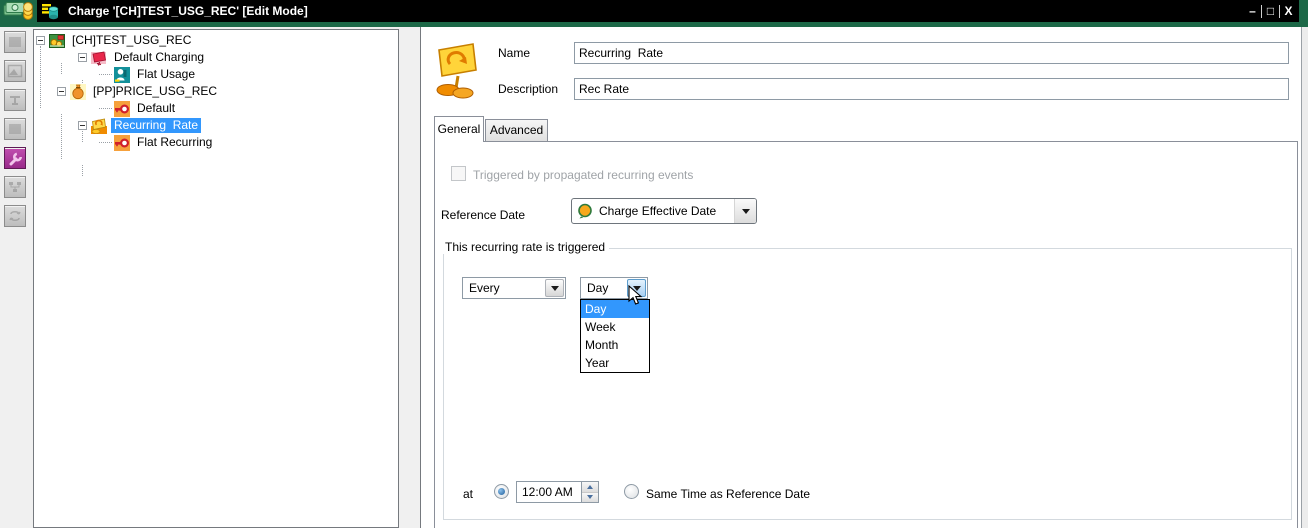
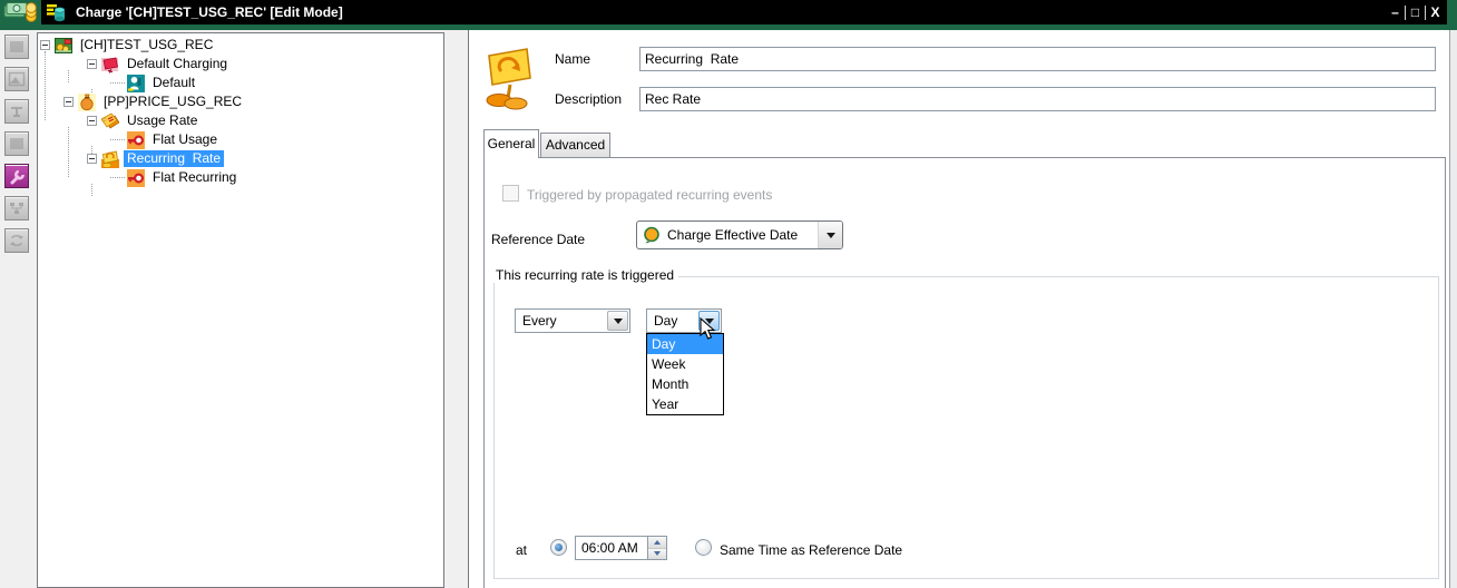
  Charge '[CH]TEST_USG_REC' [Edit Mode]
  –
  □
  X
  [CH]TEST_USG_REC
  Default Charging
- Flat Usage
+ Default
  [PP]PRICE_USG_REC
+ Usage Rate
- Default
+ Flat Usage
  Recurring Rate
  Flat Recurring
  Name
  Recurring Rate
  Description
  Rec Rate
  General
  Advanced
  Triggered by propagated recurring events
  Reference Date
  Charge Effective Date
  This recurring rate is triggered
  Every
  Day
  Day
  Week
  Month
  Year
  at
- 12:00 AM
+ 06:00 AM
  Same Time as Reference Date
